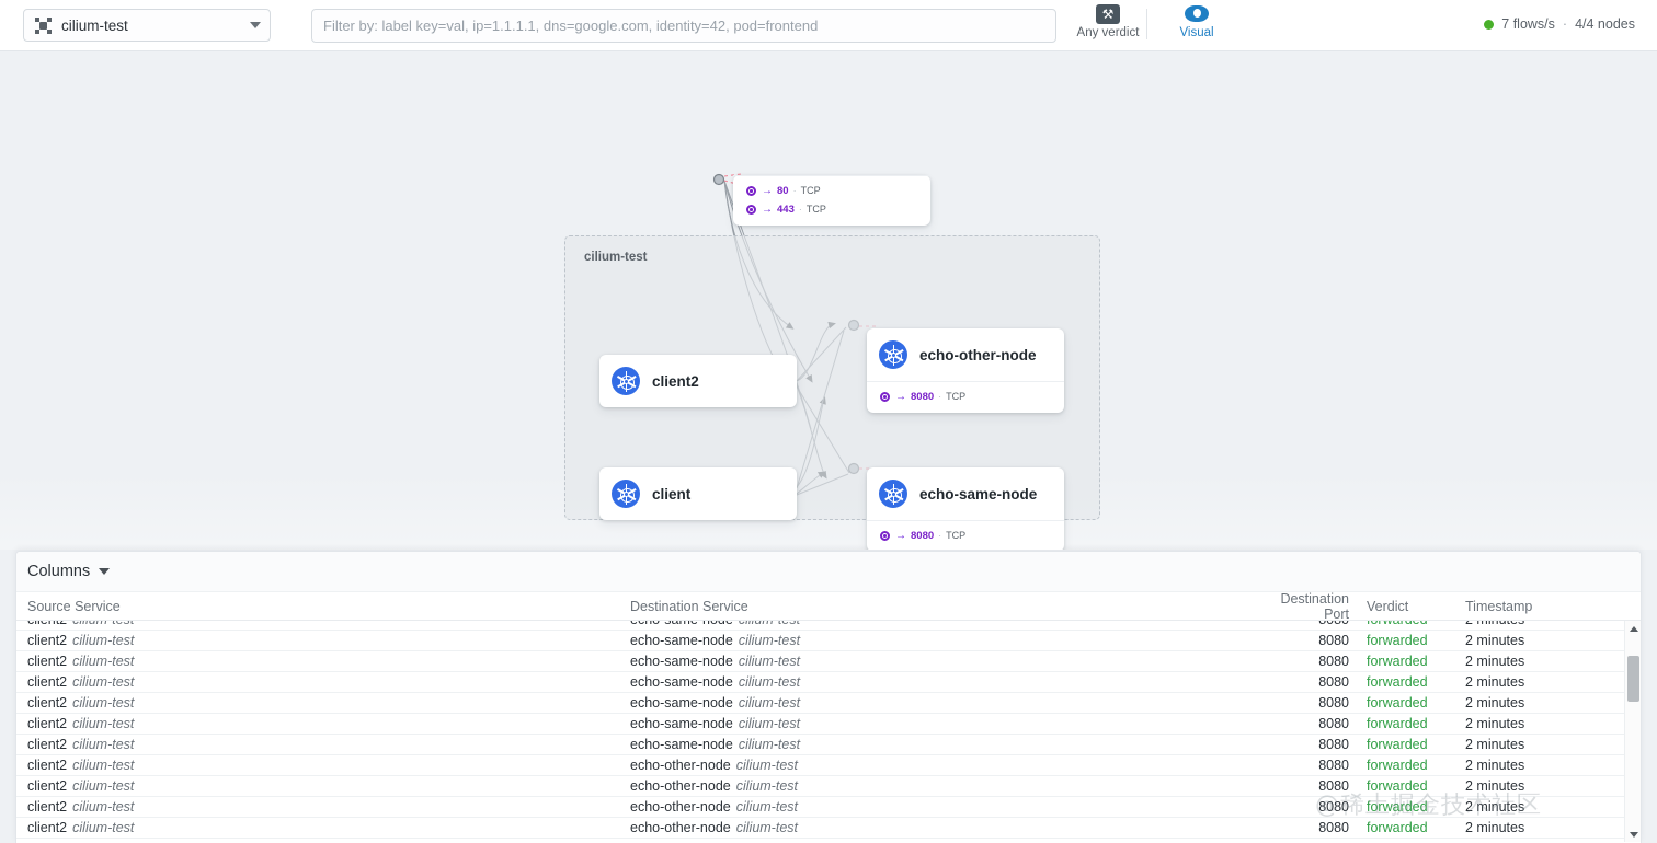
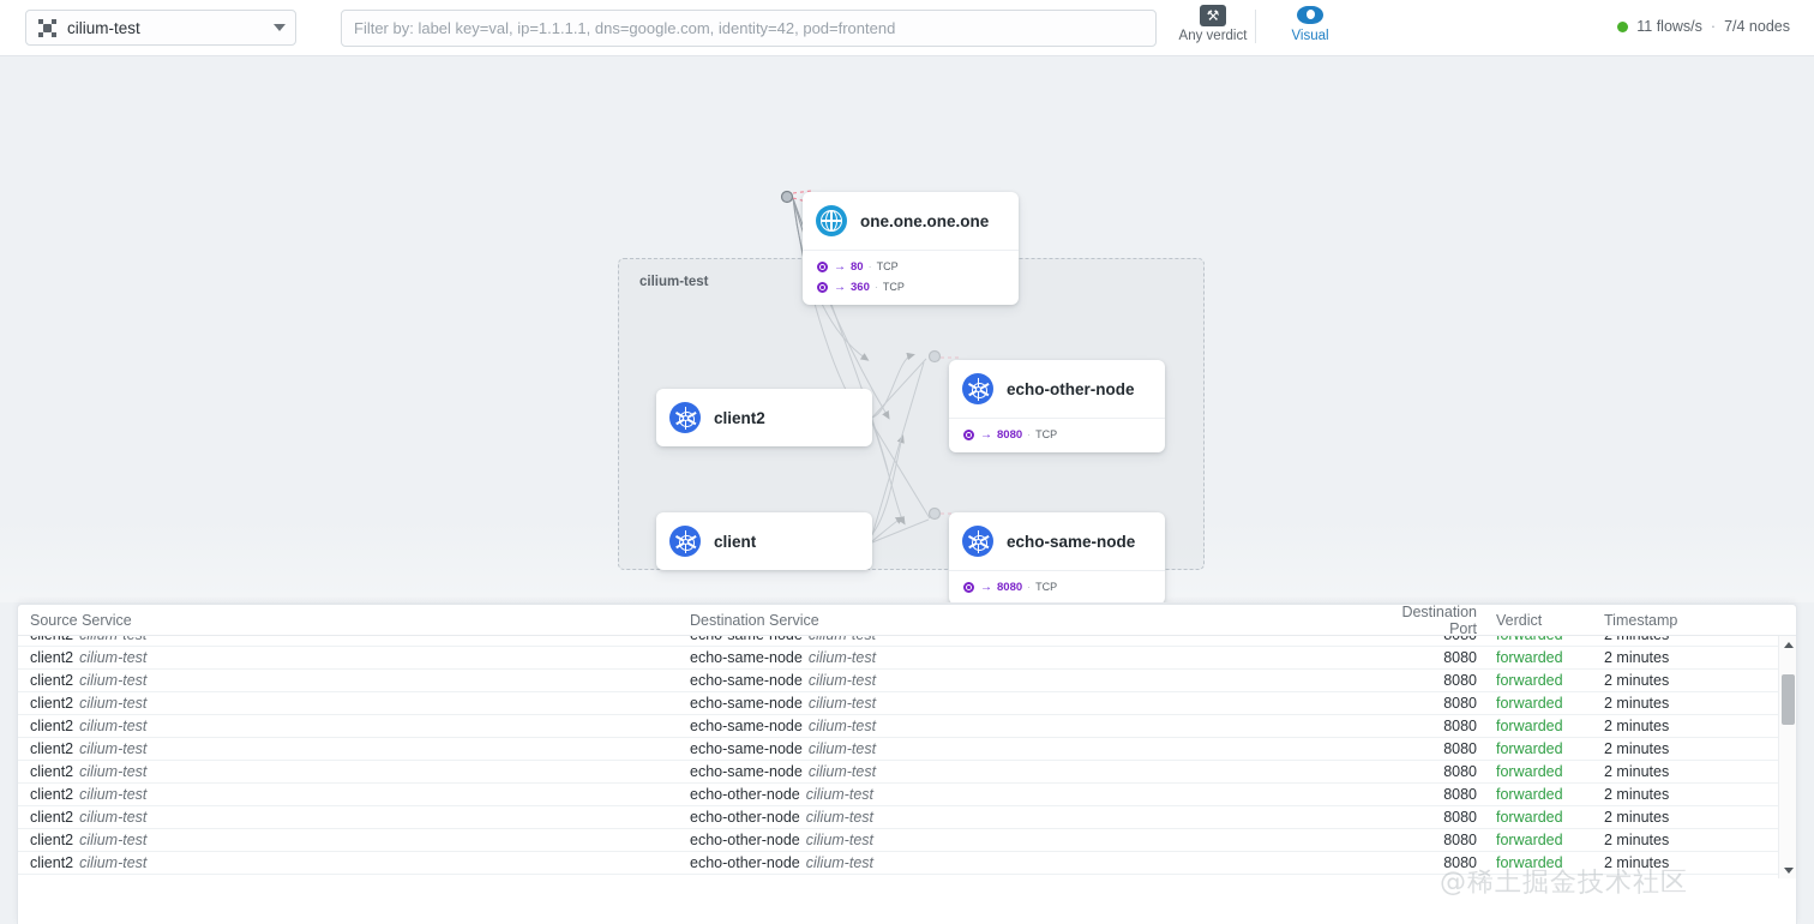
  cilium-test
  Filter by: label key=val, ip=1.1.1.1, dns=google.com, identity=42, pod=frontend
  ⚒
  Any verdict
  Visual
- 7 flows/s
+ 11 flows/s
  ·
- 4/4 nodes
+ 7/4 nodes
  cilium-test
+ one.one.one.one
  →
  80
  ·
  TCP
  →
- 443
+ 360
  ·
  TCP
  client2
  client
  echo-other-node
  →
  8080
  ·
  TCP
  echo-same-node
  →
  8080
  ·
  TCP
- Columns
  Source Service
  Destination Service
  Destination Port
  Verdict
  Timestamp
  client2 cilium-test
  echo-same-node cilium-test
  8080
  forwarded
  2 minutes
  client2 cilium-test
  echo-same-node cilium-test
  8080
  forwarded
  2 minutes
  client2 cilium-test
  echo-same-node cilium-test
  8080
  forwarded
  2 minutes
  client2 cilium-test
  echo-same-node cilium-test
  8080
  forwarded
  2 minutes
  client2 cilium-test
  echo-same-node cilium-test
  8080
  forwarded
  2 minutes
  client2 cilium-test
  echo-same-node cilium-test
  8080
  forwarded
  2 minutes
  client2 cilium-test
  echo-other-node cilium-test
  8080
  forwarded
  2 minutes
  client2 cilium-test
  echo-other-node cilium-test
  8080
  forwarded
  2 minutes
  client2 cilium-test
  echo-other-node cilium-test
  8080
  forwarded
  2 minutes
  client2 cilium-test
  echo-other-node cilium-test
  8080
  forwarded
  2 minutes
  @稀土掘金技术社区
